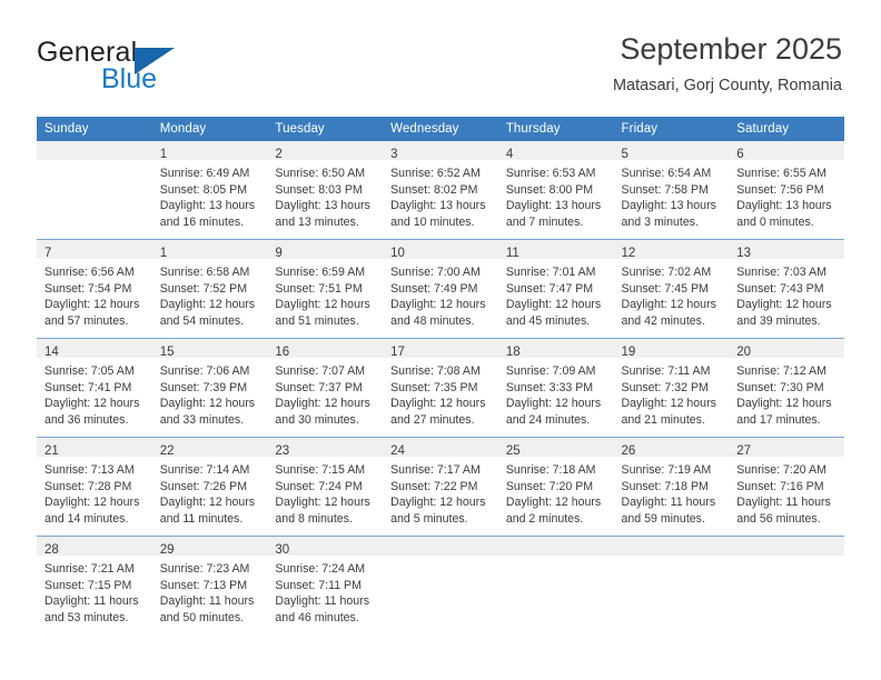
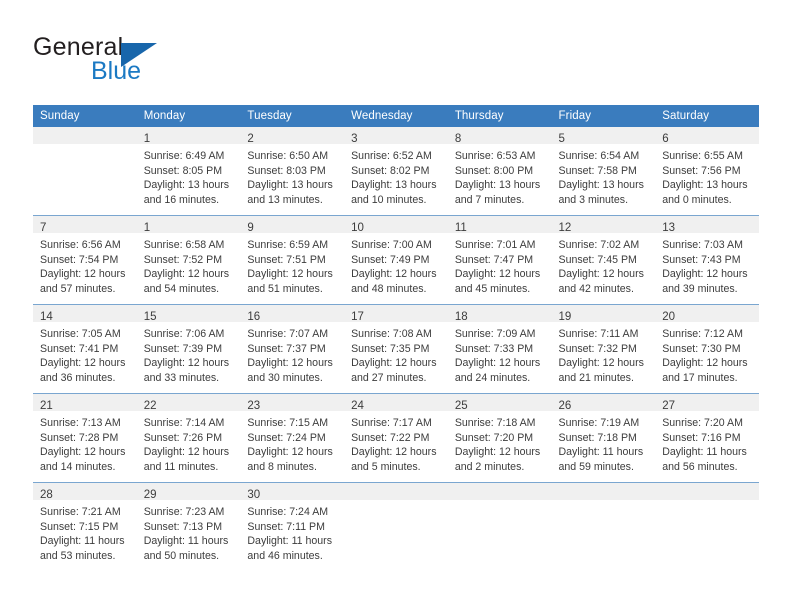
  General
  Blue
- September 2025
- Matasari, Gorj County, Romania
  Sunday	Monday	Tuesday	Wednesday	Thursday	Friday	Saturday
- 	1Sunrise: 6:49 AMSunset: 8:05 PMDaylight: 13 hoursand 16 minutes.	2Sunrise: 6:50 AMSunset: 8:03 PMDaylight: 13 hoursand 13 minutes.	3Sunrise: 6:52 AMSunset: 8:02 PMDaylight: 13 hoursand 10 minutes.	4Sunrise: 6:53 AMSunset: 8:00 PMDaylight: 13 hoursand 7 minutes.	5Sunrise: 6:54 AMSunset: 7:58 PMDaylight: 13 hoursand 3 minutes.	6Sunrise: 6:55 AMSunset: 7:56 PMDaylight: 13 hoursand 0 minutes.
+ 	1Sunrise: 6:49 AMSunset: 8:05 PMDaylight: 13 hoursand 16 minutes.	2Sunrise: 6:50 AMSunset: 8:03 PMDaylight: 13 hoursand 13 minutes.	3Sunrise: 6:52 AMSunset: 8:02 PMDaylight: 13 hoursand 10 minutes.	8Sunrise: 6:53 AMSunset: 8:00 PMDaylight: 13 hoursand 7 minutes.	5Sunrise: 6:54 AMSunset: 7:58 PMDaylight: 13 hoursand 3 minutes.	6Sunrise: 6:55 AMSunset: 7:56 PMDaylight: 13 hoursand 0 minutes.
  7Sunrise: 6:56 AMSunset: 7:54 PMDaylight: 12 hoursand 57 minutes.	1Sunrise: 6:58 AMSunset: 7:52 PMDaylight: 12 hoursand 54 minutes.	9Sunrise: 6:59 AMSunset: 7:51 PMDaylight: 12 hoursand 51 minutes.	10Sunrise: 7:00 AMSunset: 7:49 PMDaylight: 12 hoursand 48 minutes.	11Sunrise: 7:01 AMSunset: 7:47 PMDaylight: 12 hoursand 45 minutes.	12Sunrise: 7:02 AMSunset: 7:45 PMDaylight: 12 hoursand 42 minutes.	13Sunrise: 7:03 AMSunset: 7:43 PMDaylight: 12 hoursand 39 minutes.
- 14Sunrise: 7:05 AMSunset: 7:41 PMDaylight: 12 hoursand 36 minutes.	15Sunrise: 7:06 AMSunset: 7:39 PMDaylight: 12 hoursand 33 minutes.	16Sunrise: 7:07 AMSunset: 7:37 PMDaylight: 12 hoursand 30 minutes.	17Sunrise: 7:08 AMSunset: 7:35 PMDaylight: 12 hoursand 27 minutes.	18Sunrise: 7:09 AMSunset: 3:33 PMDaylight: 12 hoursand 24 minutes.	19Sunrise: 7:11 AMSunset: 7:32 PMDaylight: 12 hoursand 21 minutes.	20Sunrise: 7:12 AMSunset: 7:30 PMDaylight: 12 hoursand 17 minutes.
+ 14Sunrise: 7:05 AMSunset: 7:41 PMDaylight: 12 hoursand 36 minutes.	15Sunrise: 7:06 AMSunset: 7:39 PMDaylight: 12 hoursand 33 minutes.	16Sunrise: 7:07 AMSunset: 7:37 PMDaylight: 12 hoursand 30 minutes.	17Sunrise: 7:08 AMSunset: 7:35 PMDaylight: 12 hoursand 27 minutes.	18Sunrise: 7:09 AMSunset: 7:33 PMDaylight: 12 hoursand 24 minutes.	19Sunrise: 7:11 AMSunset: 7:32 PMDaylight: 12 hoursand 21 minutes.	20Sunrise: 7:12 AMSunset: 7:30 PMDaylight: 12 hoursand 17 minutes.
  21Sunrise: 7:13 AMSunset: 7:28 PMDaylight: 12 hoursand 14 minutes.	22Sunrise: 7:14 AMSunset: 7:26 PMDaylight: 12 hoursand 11 minutes.	23Sunrise: 7:15 AMSunset: 7:24 PMDaylight: 12 hoursand 8 minutes.	24Sunrise: 7:17 AMSunset: 7:22 PMDaylight: 12 hoursand 5 minutes.	25Sunrise: 7:18 AMSunset: 7:20 PMDaylight: 12 hoursand 2 minutes.	26Sunrise: 7:19 AMSunset: 7:18 PMDaylight: 11 hoursand 59 minutes.	27Sunrise: 7:20 AMSunset: 7:16 PMDaylight: 11 hoursand 56 minutes.
  28Sunrise: 7:21 AMSunset: 7:15 PMDaylight: 11 hoursand 53 minutes.	29Sunrise: 7:23 AMSunset: 7:13 PMDaylight: 11 hoursand 50 minutes.	30Sunrise: 7:24 AMSunset: 7:11 PMDaylight: 11 hoursand 46 minutes.
